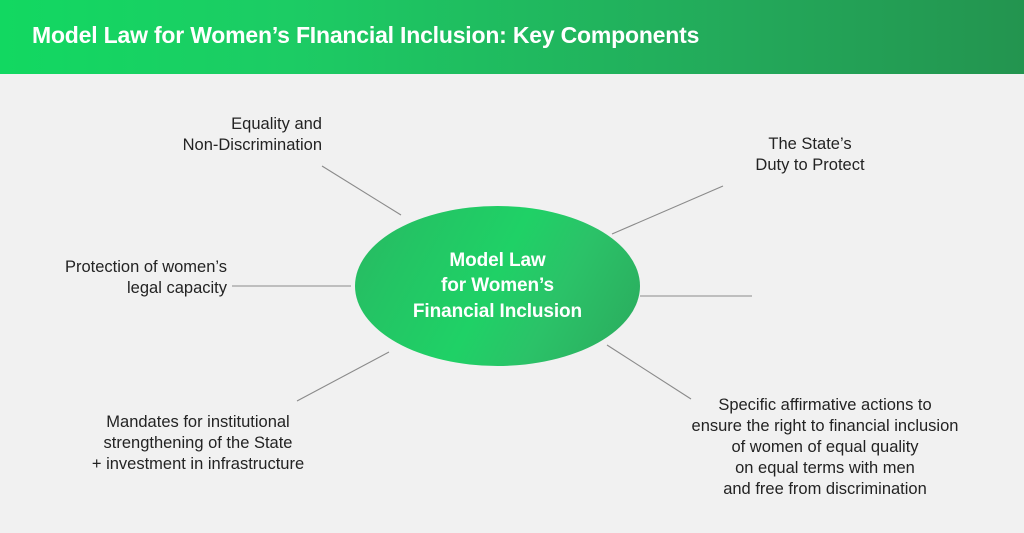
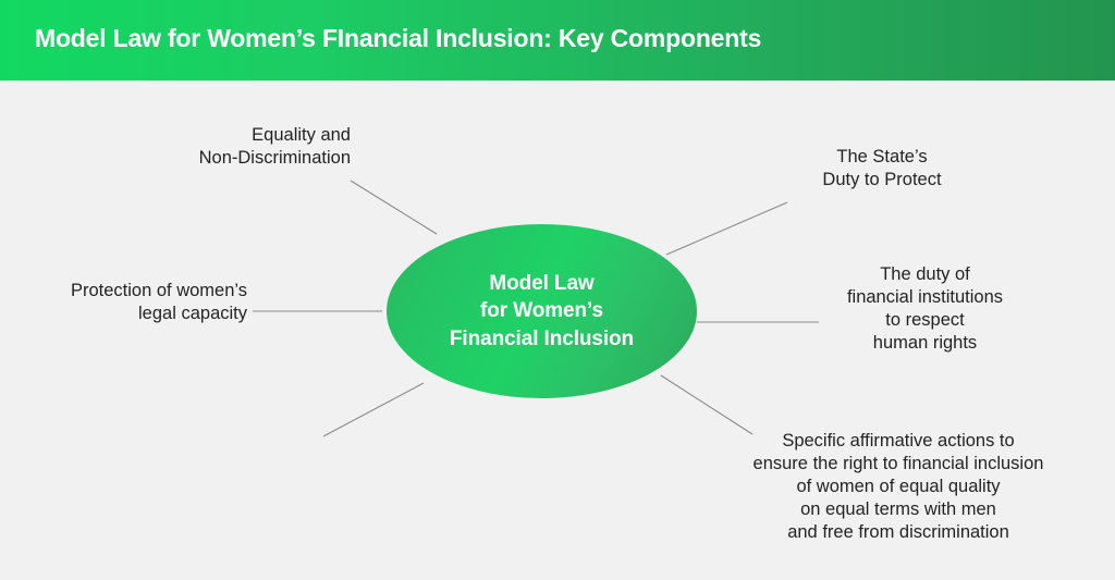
  Model Law for Women’s FInancial Inclusion: Key Components
  Model Law
  for Women’s
  Financial Inclusion
  Equality and
  Non-Discrimination
  Protection of women’s
  legal capacity
- Mandates for institutional
- strengthening of the State
- + investment in infrastructure
  The State’s
  Duty to Protect
+ The duty of
+ financial institutions
+ to respect
+ human rights
  Specific affirmative actions to
  ensure the right to financial inclusion
  of women of equal quality
  on equal terms with men
  and free from discrimination
